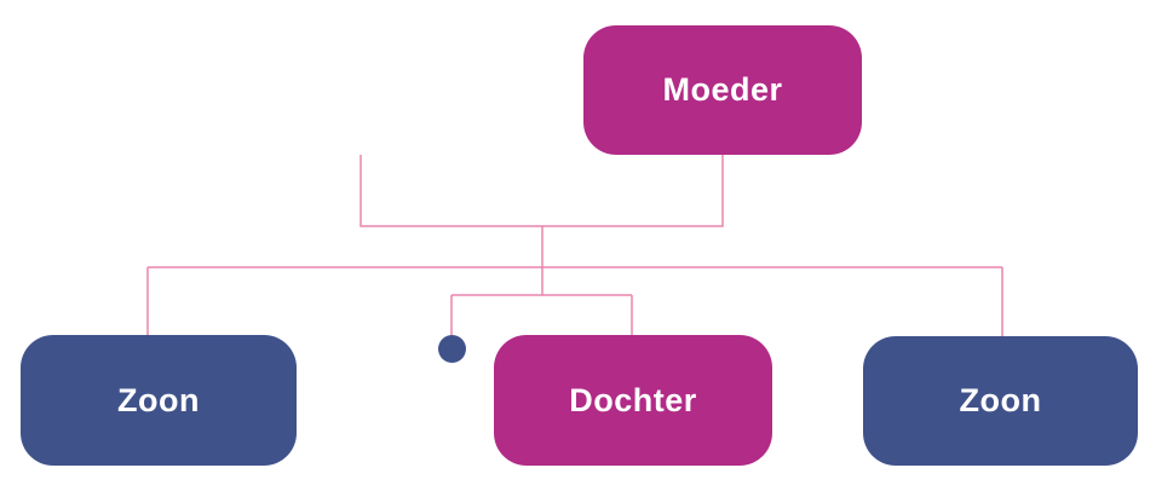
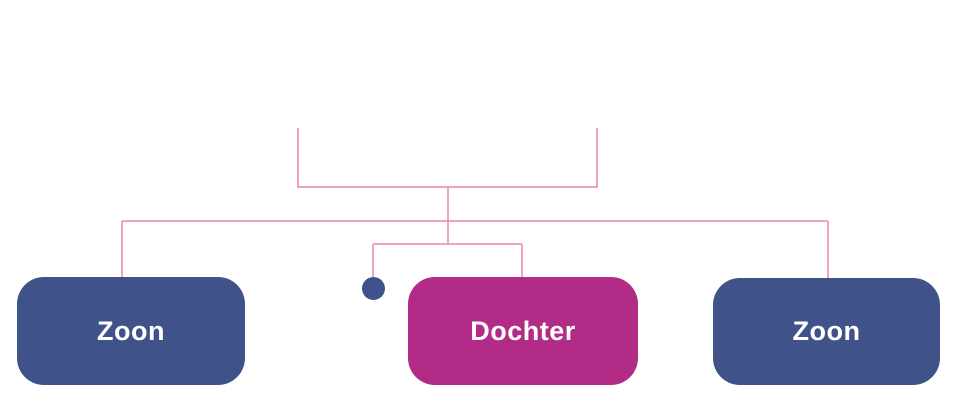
- Moeder
  Zoon
  Dochter
  Zoon
